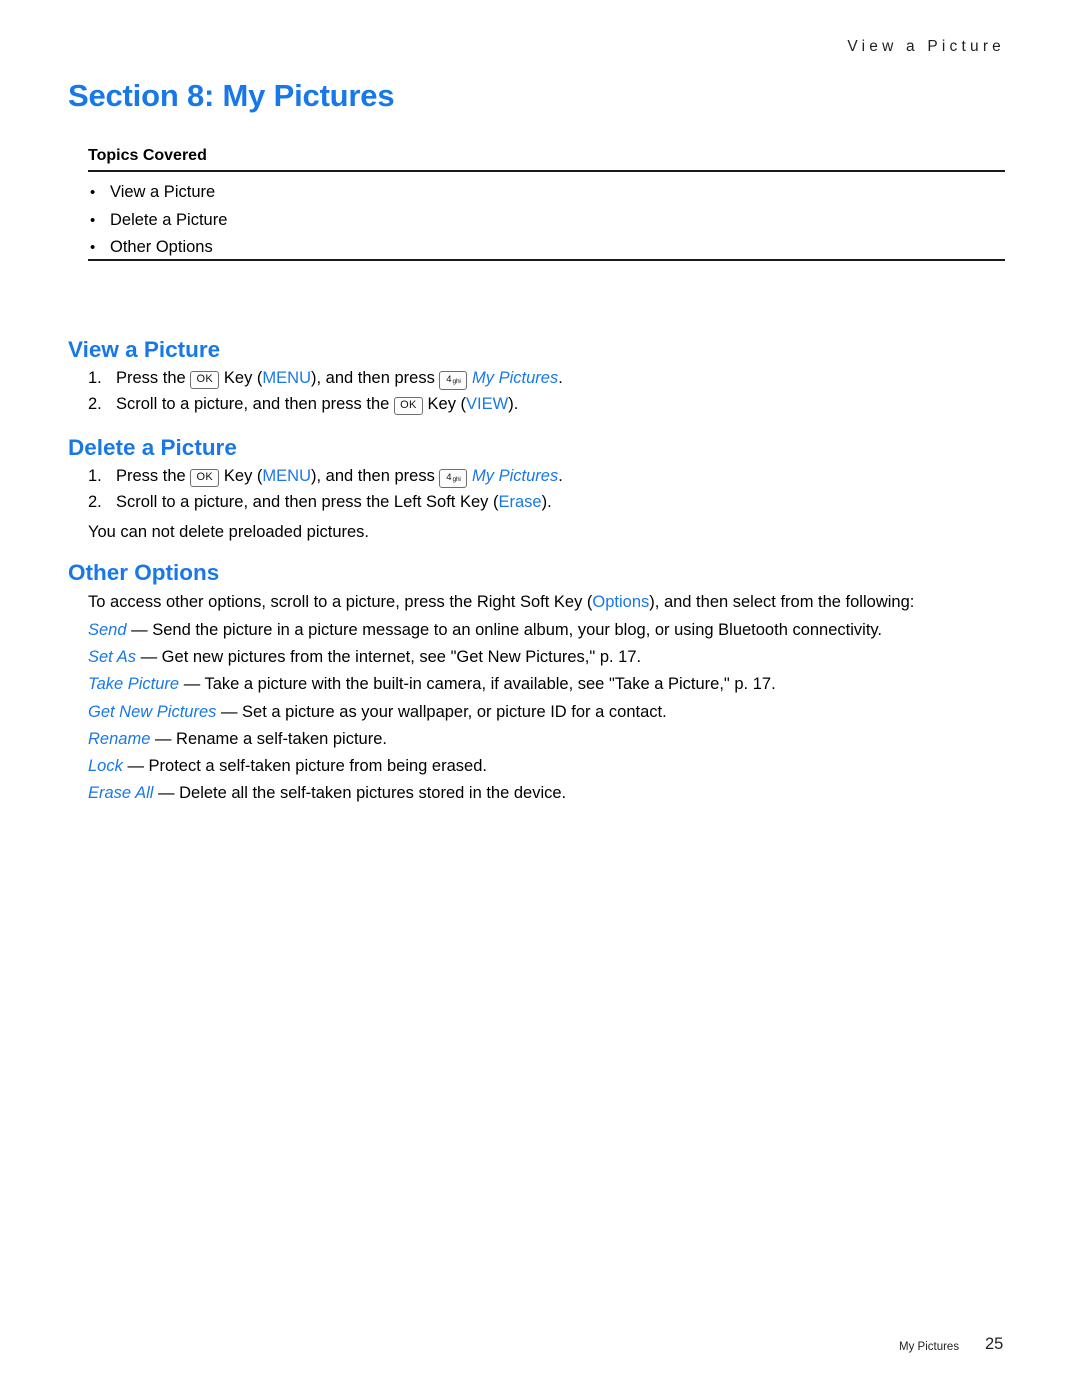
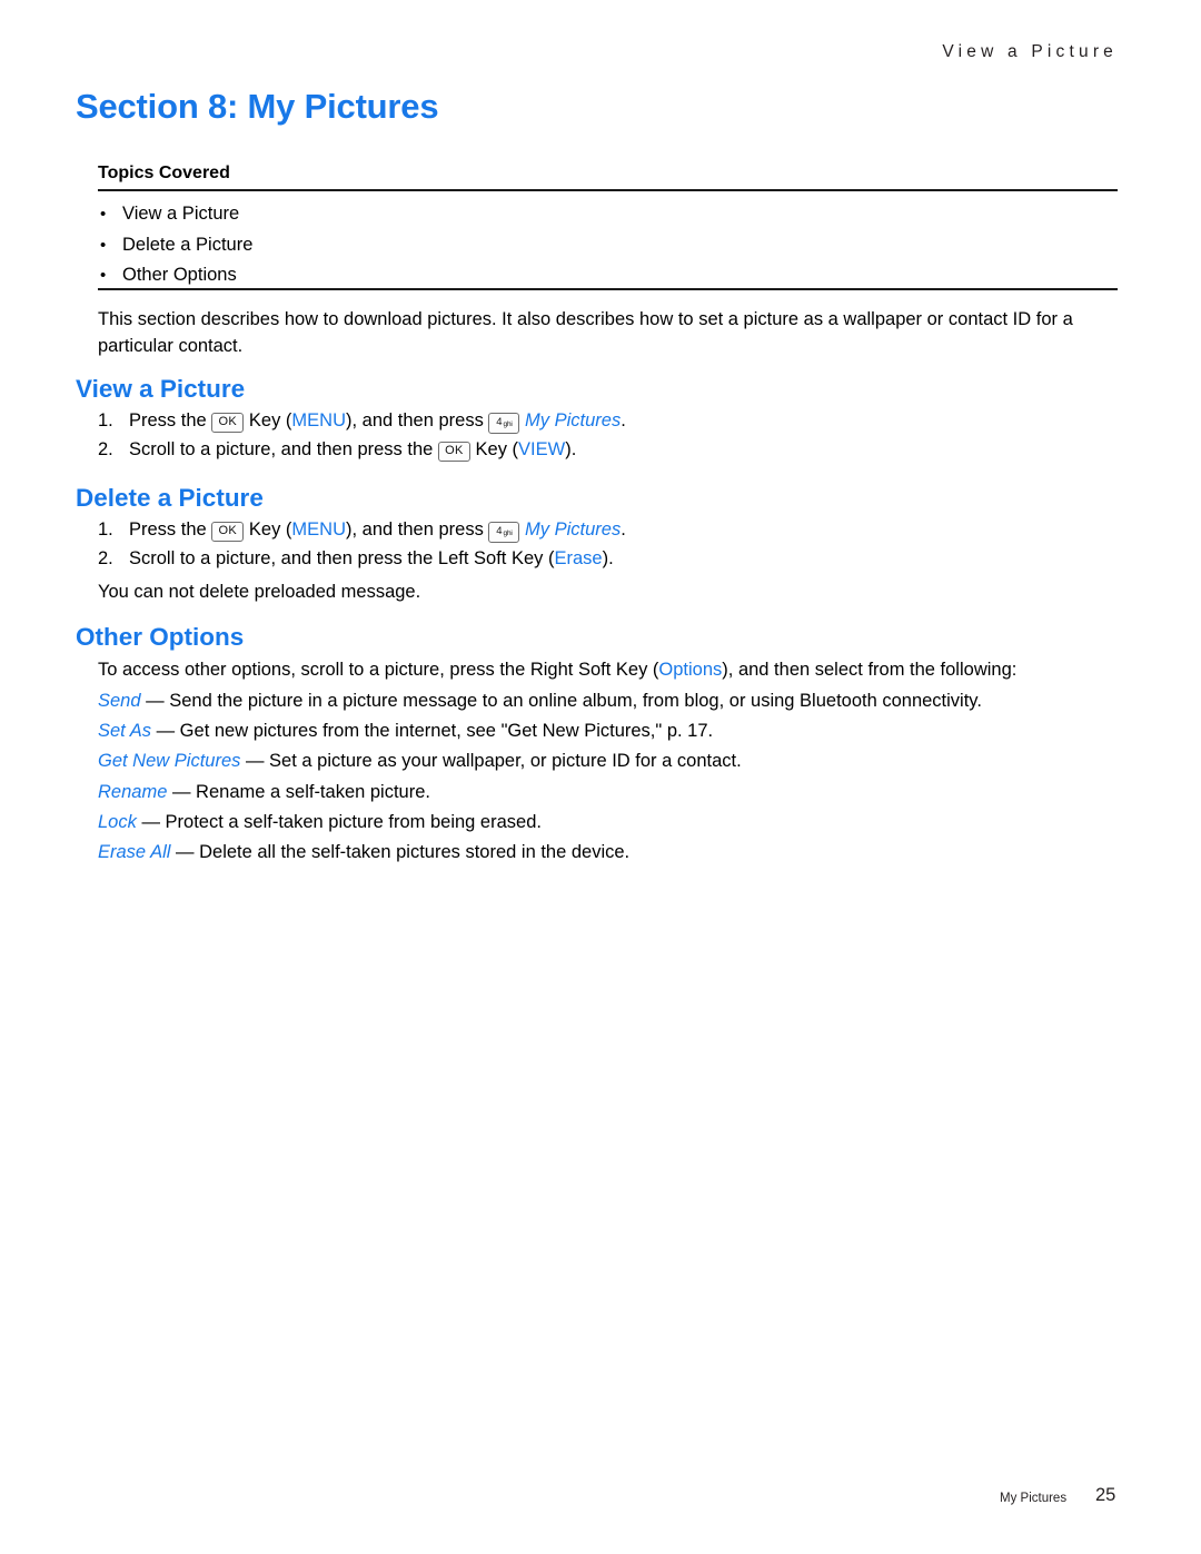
  View a Picture
  Section 8: My Pictures
  Topics Covered
  •
  View a Picture
  •
  Delete a Picture
  •
  Other Options
+ This section describes how to download pictures. It also describes how to set a picture as a wallpaper or contact ID for a particular contact.
  View a Picture
  1.
  Press the OK Key (MENU), and then press 4 My Pictures.
  2.
  Scroll to a picture, and then press the OK Key (VIEW).
  Delete a Picture
  1.
  Press the OK Key (MENU), and then press 4 My Pictures.
  2.
  Scroll to a picture, and then press the Left Soft Key (Erase).
- You can not delete preloaded pictures.
+ You can not delete preloaded message.
  Other Options
  To access other options, scroll to a picture, press the Right Soft Key (Options), and then select from the following:
- Send — Send the picture in a picture message to an online album, your blog, or using Bluetooth connectivity.
+ Send — Send the picture in a picture message to an online album, from blog, or using Bluetooth connectivity.
  Set As — Get new pictures from the internet, see "Get New Pictures," p. 17.
- Take Picture — Take a picture with the built-in camera, if available, see "Take a Picture," p. 17.
  Get New Pictures — Set a picture as your wallpaper, or picture ID for a contact.
  Rename — Rename a self-taken picture.
  Lock — Protect a self-taken picture from being erased.
  Erase All — Delete all the self-taken pictures stored in the device.
  My Pictures
  25
